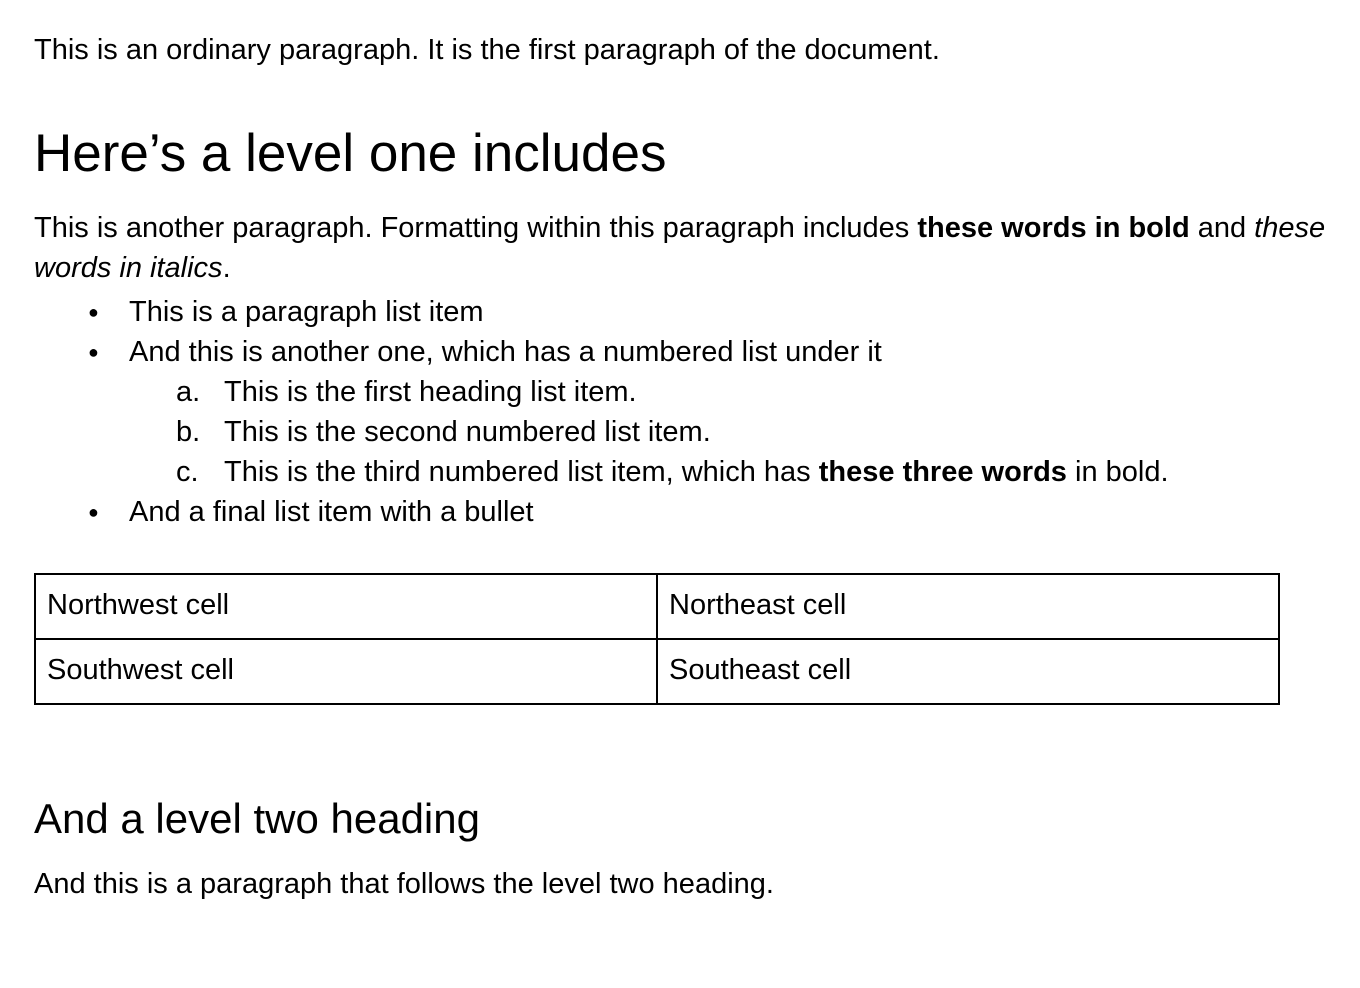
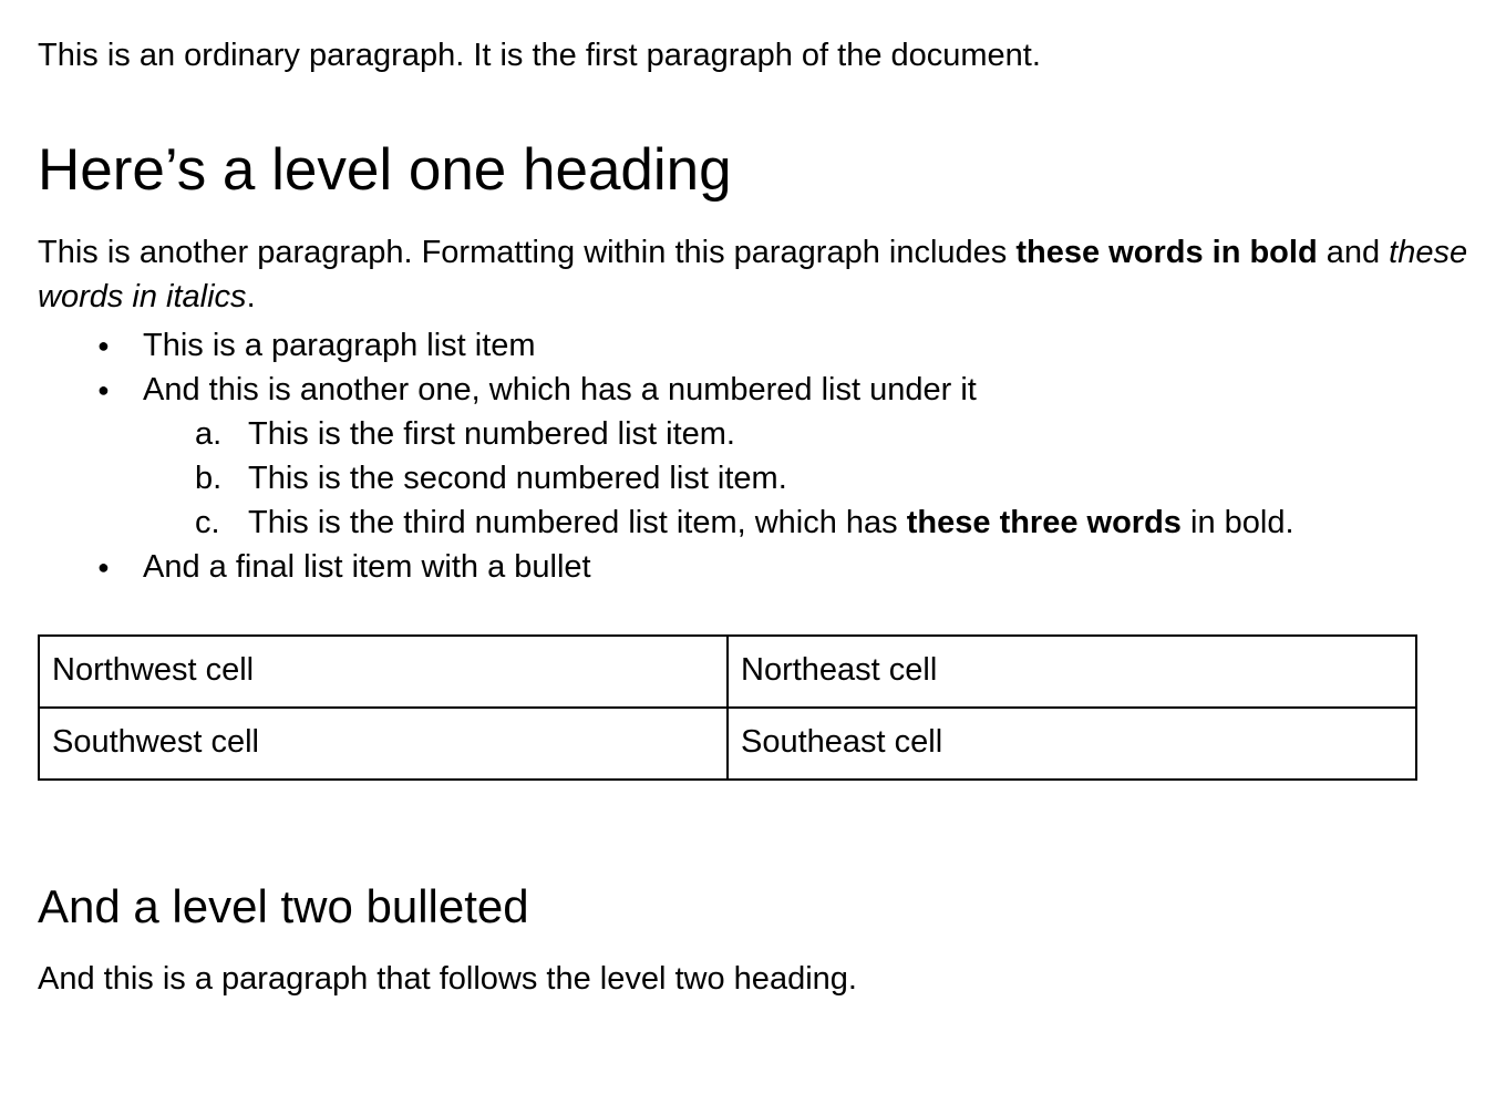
  This is an ordinary paragraph. It is the first paragraph of the document.
- Here’s a level one includes
+ Here’s a level one heading
  This is another paragraph. Formatting within this paragraph includes these words in bold and these words in italics.
  ●
  This is a paragraph list item
  ●
  And this is another one, which has a numbered list under it
  a.
- This is the first heading list item.
+ This is the first numbered list item.
  b.
  This is the second numbered list item.
  c.
  This is the third numbered list item, which has these three words in bold.
  ●
  And a final list item with a bullet
  Northwest cell	Northeast cell
  Southwest cell	Southeast cell
- And a level two heading
+ And a level two bulleted
  And this is a paragraph that follows the level two heading.
